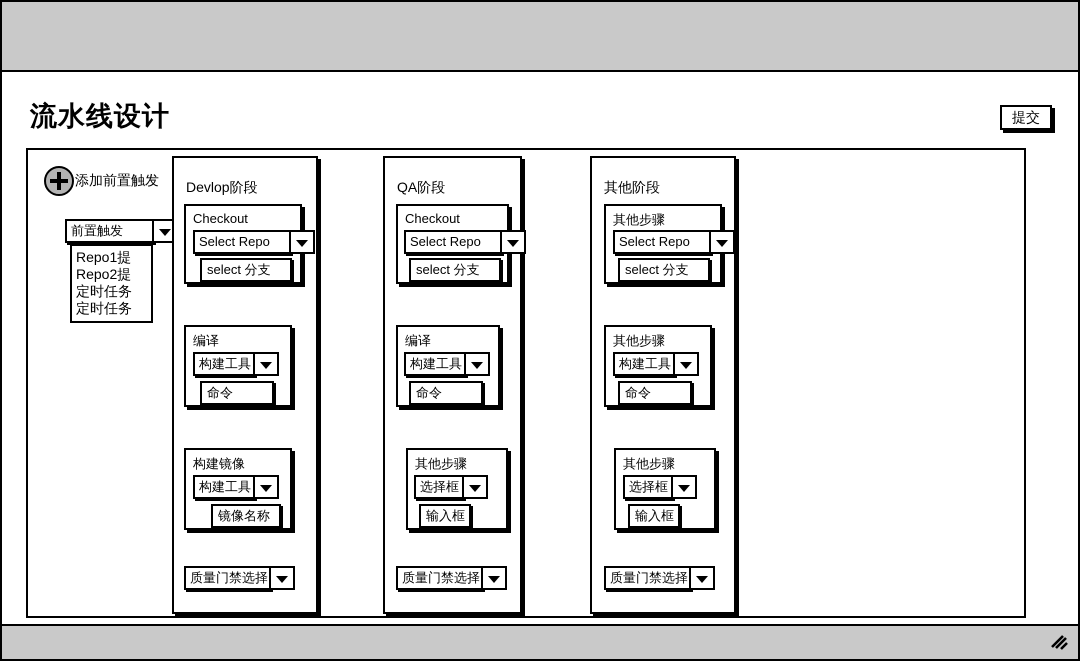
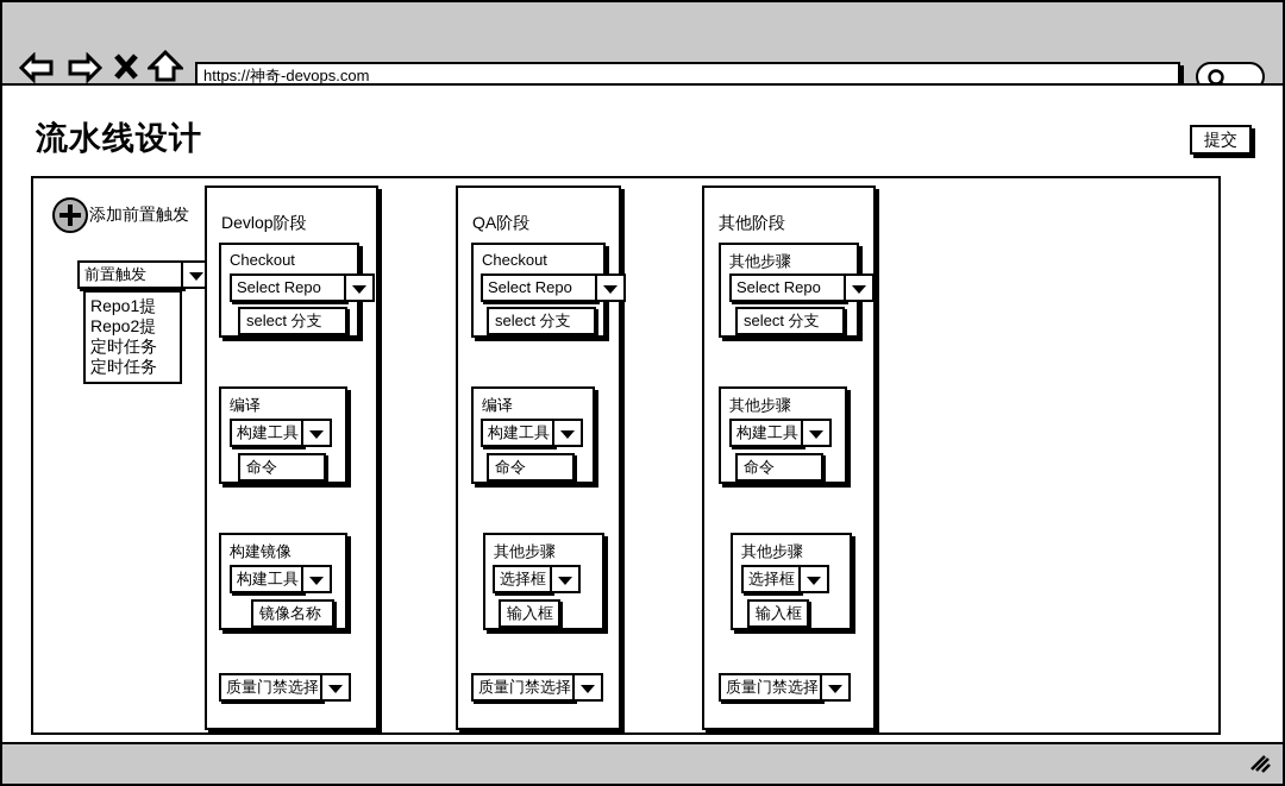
+ https://神奇-devops.com
  流水线设计
  提交
  添加前置触发
  前置触发
  Repo1提
  Repo2提
  定时任务
  定时任务
  Devlop阶段
  Checkout
  Select Repo
  select 分支
  编译
  构建工具
  命令
  构建镜像
  构建工具
  镜像名称
  质量门禁选择
  QA阶段
  Checkout
  Select Repo
  select 分支
  编译
  构建工具
  命令
  其他步骤
  选择框
  输入框
  质量门禁选择
  其他阶段
  其他步骤
  Select Repo
  select 分支
  其他步骤
  构建工具
  命令
  其他步骤
  选择框
  输入框
  质量门禁选择
